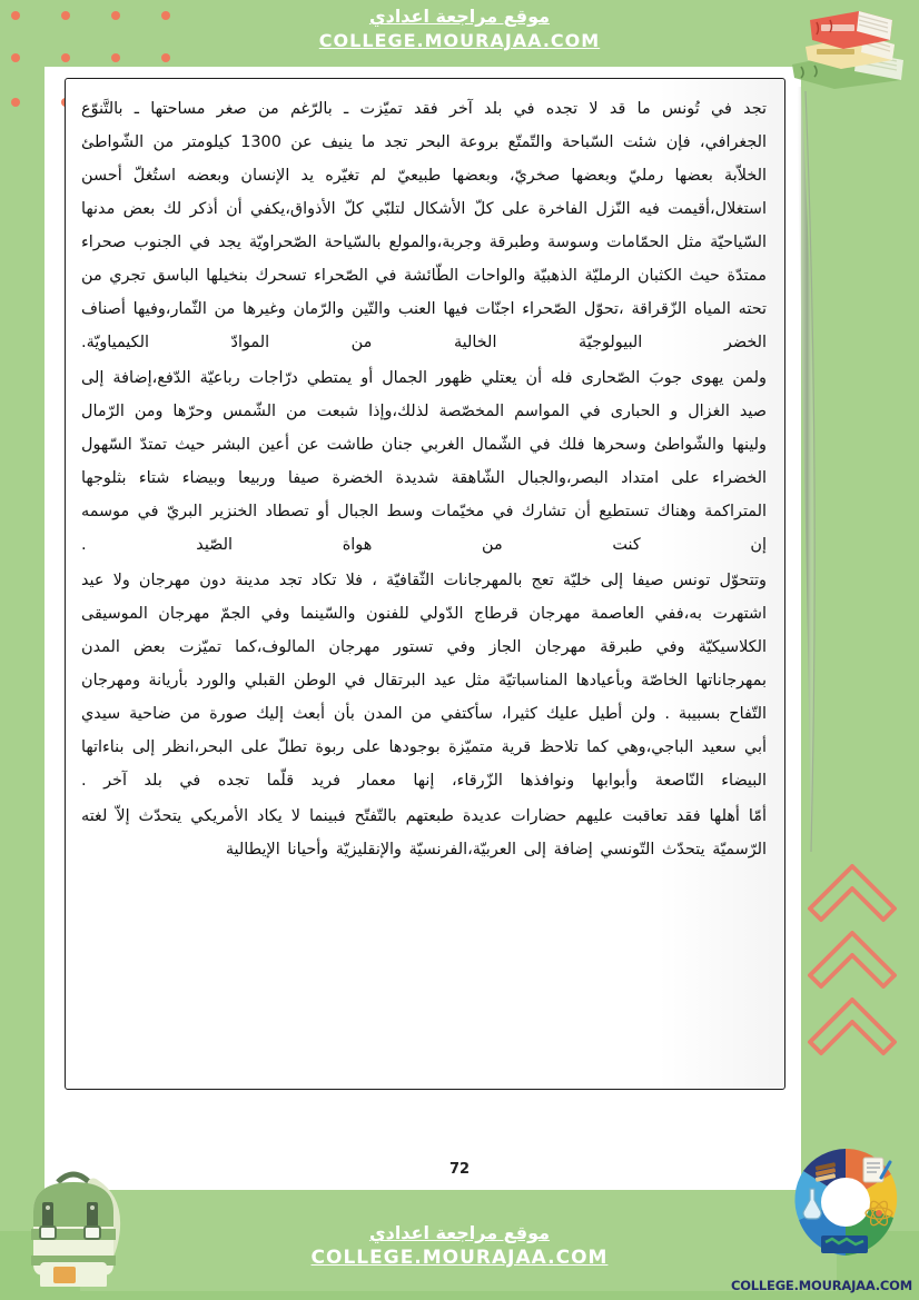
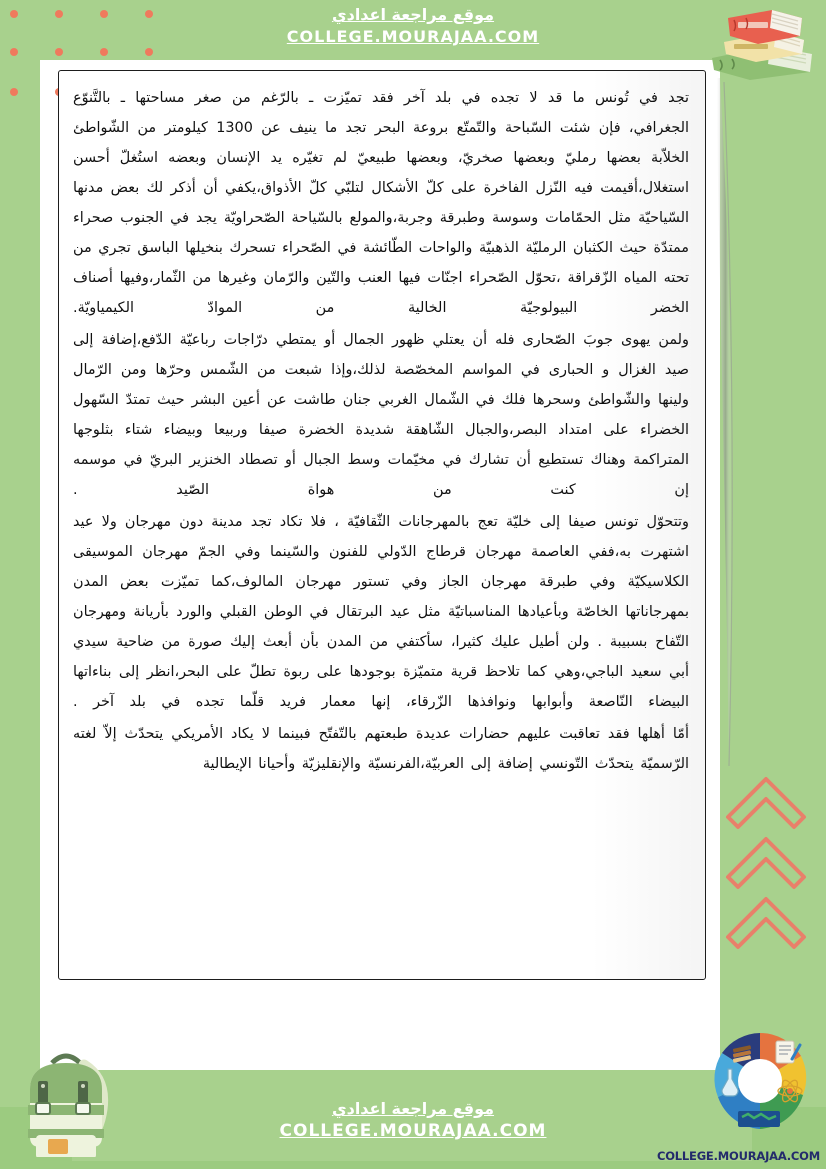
  موقع مراجعة اعدادي
  COLLEGE.MOURAJAA.COM
- 72
  موقع مراجعة اعدادي
  COLLEGE.MOURAJAA.COM
  COLLEGE.MOURAJAA.COM
